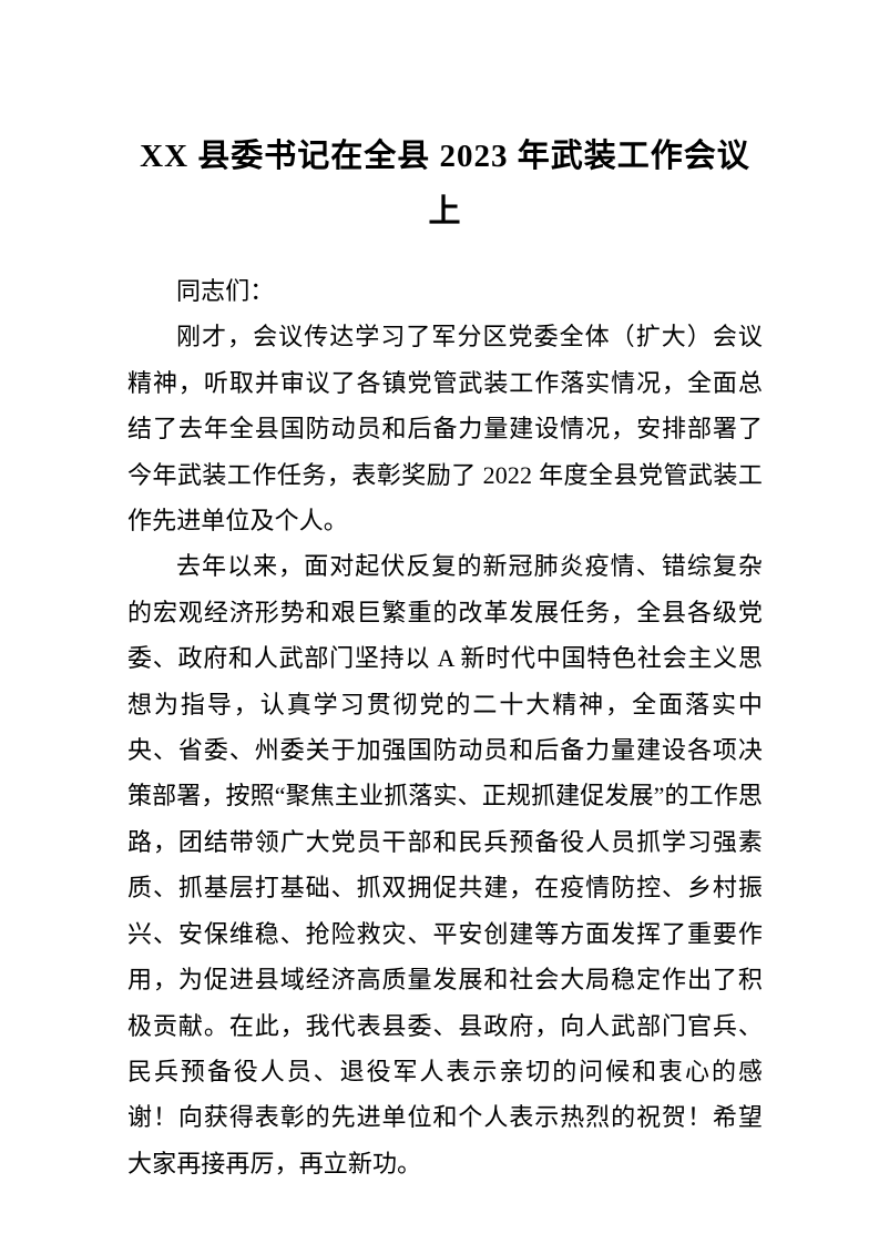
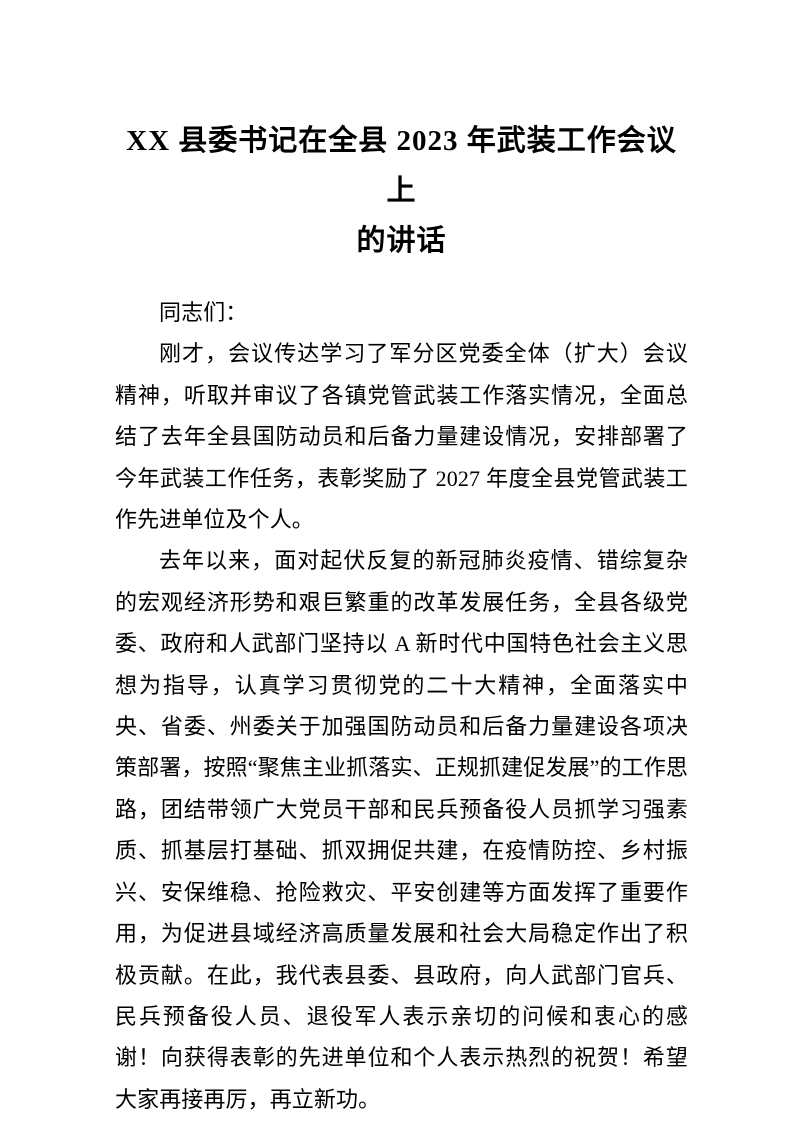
  XX 县委书记在全县 2023 年武装工作会议上
+ 的讲话
  同志们：
- 刚才，会议传达学习了军分区党委全体（扩大）会议精神，听取并审议了各镇党管武装工作落实情况，全面总结了去年全县国防动员和后备力量建设情况，安排部署了今年武装工作任务，表彰奖励了 2022 年度全县党管武装工作先进单位及个人。
+ 刚才，会议传达学习了军分区党委全体（扩大）会议精神，听取并审议了各镇党管武装工作落实情况，全面总结了去年全县国防动员和后备力量建设情况，安排部署了今年武装工作任务，表彰奖励了 2027 年度全县党管武装工作先进单位及个人。
  去年以来，面对起伏反复的新冠肺炎疫情、错综复杂的宏观经济形势和艰巨繁重的改革发展任务，全县各级党委、政府和人武部门坚持以 A 新时代中国特色社会主义思想为指导，认真学习贯彻党的二十大精神，全面落实中央、省委、州委关于加强国防动员和后备力量建设各项决策部署，按照“聚焦主业抓落实、正规抓建促发展”的工作思路，团结带领广大党员干部和民兵预备役人员抓学习强素质、抓基层打基础、抓双拥促共建，在疫情防控、乡村振兴、安保维稳、抢险救灾、平安创建等方面发挥了重要作用，为促进县域经济高质量发展和社会大局稳定作出了积极贡献。在此，我代表县委、县政府，向人武部门官兵、民兵预备役人员、退役军人表示亲切的问候和衷心的感谢！向获得表彰的先进单位和个人表示热烈的祝贺！希望大家再接再厉，再立新功。
